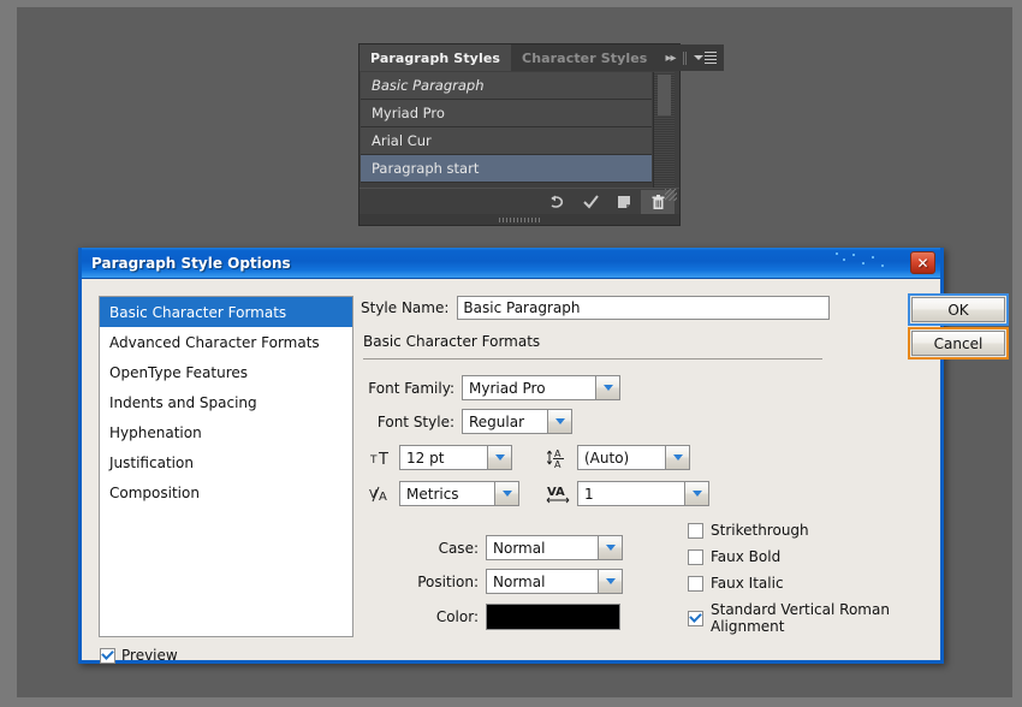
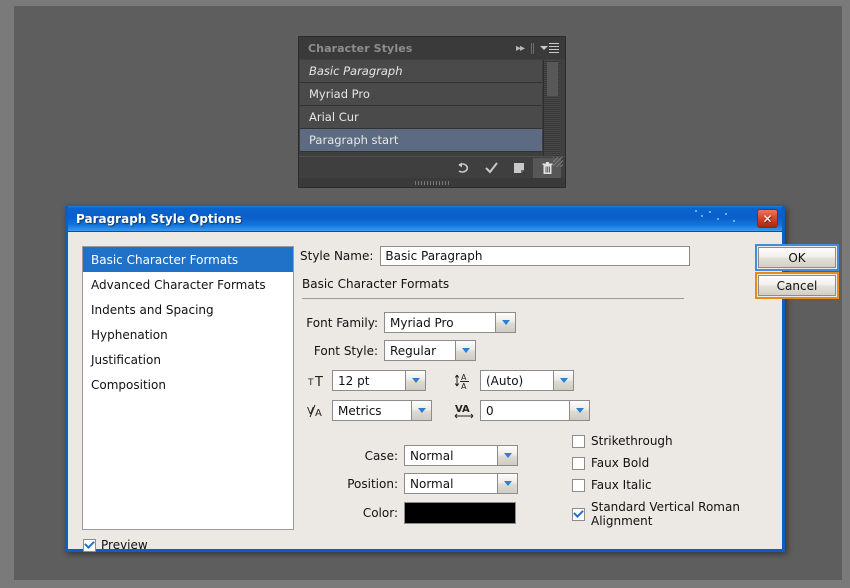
- Paragraph Styles
  Character Styles
  ▸▸
  Basic Paragraph
  Myriad Pro
  Arial Cur
  Paragraph start
  Paragraph Style Options
  ✕
  Basic Character Formats
  Advanced Character Formats
- OpenType Features
  Indents and Spacing
  Hyphenation
  Justification
  Composition
  Preview
  Style Name:
  Basic Paragraph
  OK
  Cancel
  Basic Character Formats
  Font Family:
  Myriad Pro
  Font Style:
  Regular
  T
  T
  12 pt
  A
  A
  (Auto)
  V
  A
  Metrics
  VA
- 1
+ 0
  Case:
  Normal
  Position:
  Normal
  Color:
  Strikethrough
  Faux Bold
  Faux Italic
  Standard Vertical Roman Alignment
